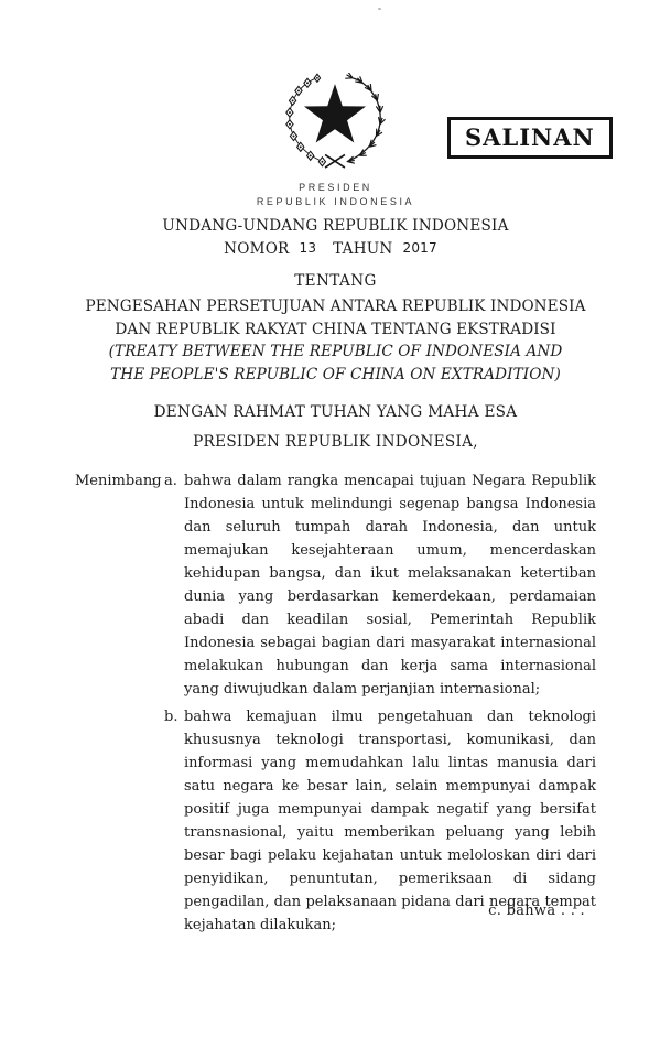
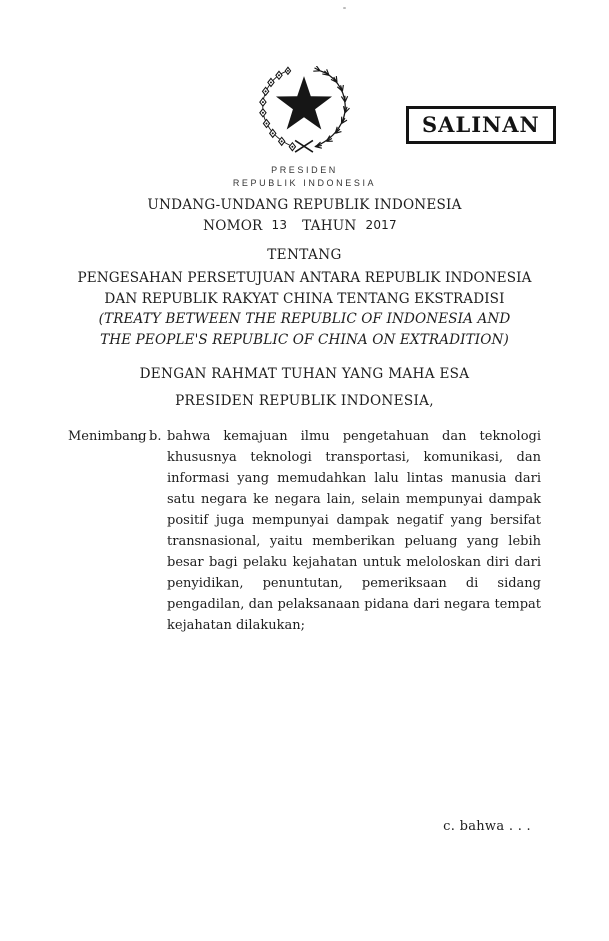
  SALINAN
  PRESIDEN
  REPUBLIK INDONESIA
  UNDANG-UNDANG REPUBLIK INDONESIA
  NOMOR 13 TAHUN 2017
  TENTANG
  PENGESAHAN PERSETUJUAN ANTARA REPUBLIK INDONESIA
  DAN REPUBLIK RAKYAT CHINA TENTANG EKSTRADISI
  (TREATY BETWEEN THE REPUBLIC OF INDONESIA AND
  THE PEOPLE'S REPUBLIC OF CHINA ON EXTRADITION)
  DENGAN RAHMAT TUHAN YANG MAHA ESA
  PRESIDEN REPUBLIK INDONESIA,
  Menimban
  :
- a.
- bahwa dalam rangka mencapai tujuan Negara Republik Indonesia untuk melindungi segenap bangsa Indonesia dan seluruh tumpah darah Indonesia, dan untuk memajukan kesejahteraan umum, mencerdaskan kehidupan bangsa, dan ikut melaksanakan ketertiban dunia yang berdasarkan kemerdekaan, perdamaian abadi dan keadilan sosial, Pemerintah Republik Indonesia sebagai bagian dari masyarakat internasional melakukan hubungan dan kerja sama internasional yang diwujudkan dalam perjanjian internasional;
  b.
- bahwa kemajuan ilmu pengetahuan dan teknologi khususnya teknologi transportasi, komunikasi, dan informasi yang memudahkan lalu lintas manusia dari satu negara ke besar lain, selain mempunyai dampak positif juga mempunyai dampak negatif yang bersifat transnasional, yaitu memberikan peluang yang lebih besar bagi pelaku kejahatan untuk meloloskan diri dari penyidikan, penuntutan, pemeriksaan di sidang pengadilan, dan pelaksanaan pidana dari negara tempat kejahatan dilakukan;
+ bahwa kemajuan ilmu pengetahuan dan teknologi khususnya teknologi transportasi, komunikasi, dan informasi yang memudahkan lalu lintas manusia dari satu negara ke negara lain, selain mempunyai dampak positif juga mempunyai dampak negatif yang bersifat transnasional, yaitu memberikan peluang yang lebih besar bagi pelaku kejahatan untuk meloloskan diri dari penyidikan, penuntutan, pemeriksaan di sidang pengadilan, dan pelaksanaan pidana dari negara tempat kejahatan dilakukan;
  c. bahwa . . .
